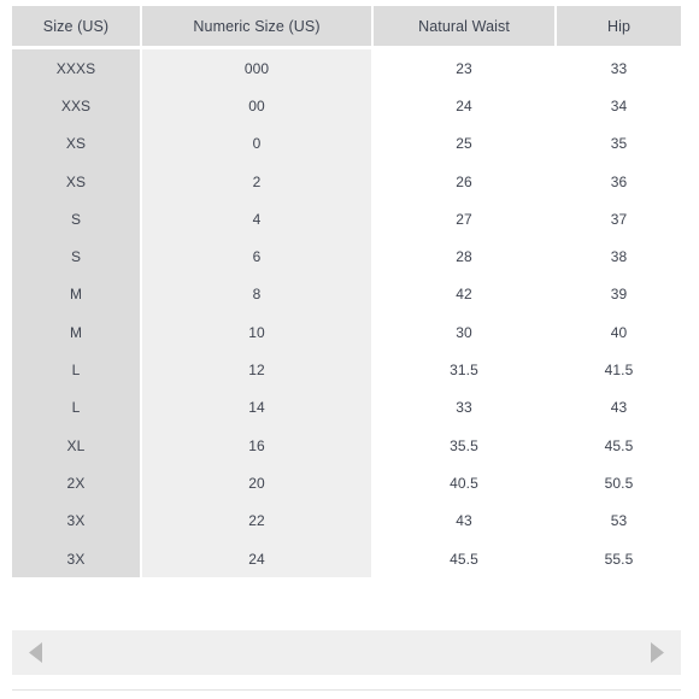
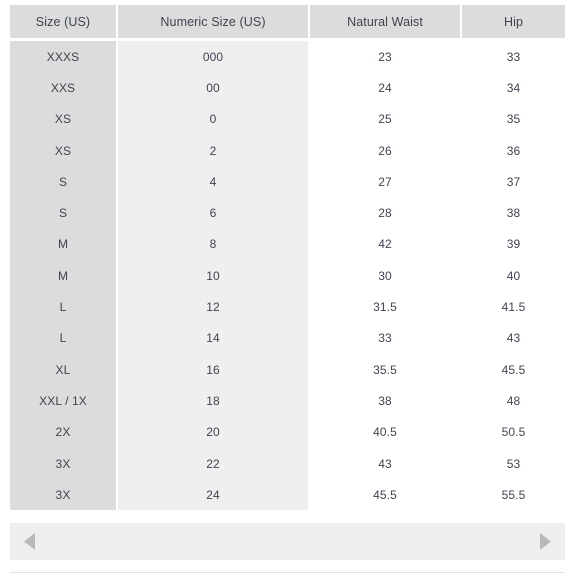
  Size (US)	Numeric Size (US)	Natural Waist	Hip
  XXXS	000	23	33
  XXS	00	24	34
  XS	0	25	35
  XS	2	26	36
  S	4	27	37
  S	6	28	38
  M	8	42	39
  M	10	30	40
  L	12	31.5	41.5
  L	14	33	43
  XL	16	35.5	45.5
+ XXL / 1X	18	38	48
  2X	20	40.5	50.5
  3X	22	43	53
  3X	24	45.5	55.5
